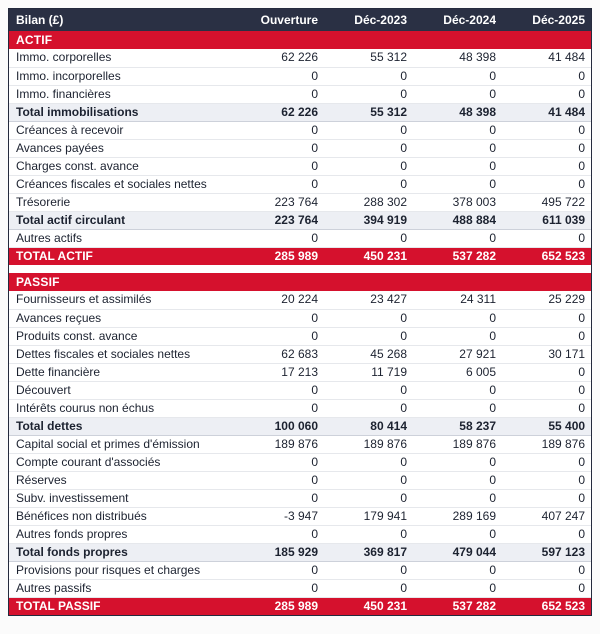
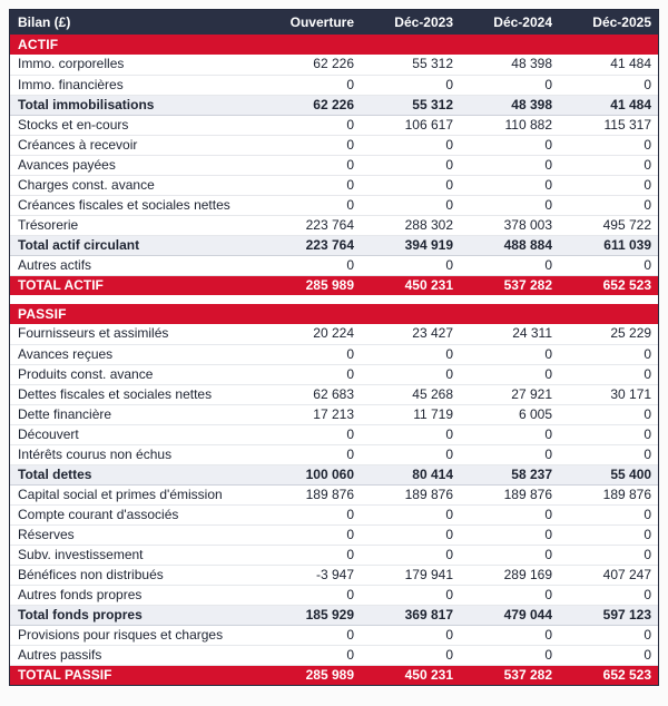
  Bilan (£)	Ouverture	Déc-2023	Déc-2024	Déc-2025
  ACTIF
  Immo. corporelles	62 226	55 312	48 398	41 484
- Immo. incorporelles	0	0	0	0
  Immo. financières	0	0	0	0
  Total immobilisations	62 226	55 312	48 398	41 484
+ Stocks et en-cours	0	106 617	110 882	115 317
  Créances à recevoir	0	0	0	0
  Avances payées	0	0	0	0
  Charges const. avance	0	0	0	0
  Créances fiscales et sociales nettes	0	0	0	0
  Trésorerie	223 764	288 302	378 003	495 722
  Total actif circulant	223 764	394 919	488 884	611 039
  Autres actifs	0	0	0	0
  TOTAL ACTIF	285 989	450 231	537 282	652 523
  PASSIF
  Fournisseurs et assimilés	20 224	23 427	24 311	25 229
  Avances reçues	0	0	0	0
  Produits const. avance	0	0	0	0
  Dettes fiscales et sociales nettes	62 683	45 268	27 921	30 171
  Dette financière	17 213	11 719	6 005	0
  Découvert	0	0	0	0
  Intérêts courus non échus	0	0	0	0
  Total dettes	100 060	80 414	58 237	55 400
  Capital social et primes d'émission	189 876	189 876	189 876	189 876
  Compte courant d'associés	0	0	0	0
  Réserves	0	0	0	0
  Subv. investissement	0	0	0	0
  Bénéfices non distribués	-3 947	179 941	289 169	407 247
  Autres fonds propres	0	0	0	0
  Total fonds propres	185 929	369 817	479 044	597 123
  Provisions pour risques et charges	0	0	0	0
  Autres passifs	0	0	0	0
  TOTAL PASSIF	285 989	450 231	537 282	652 523
